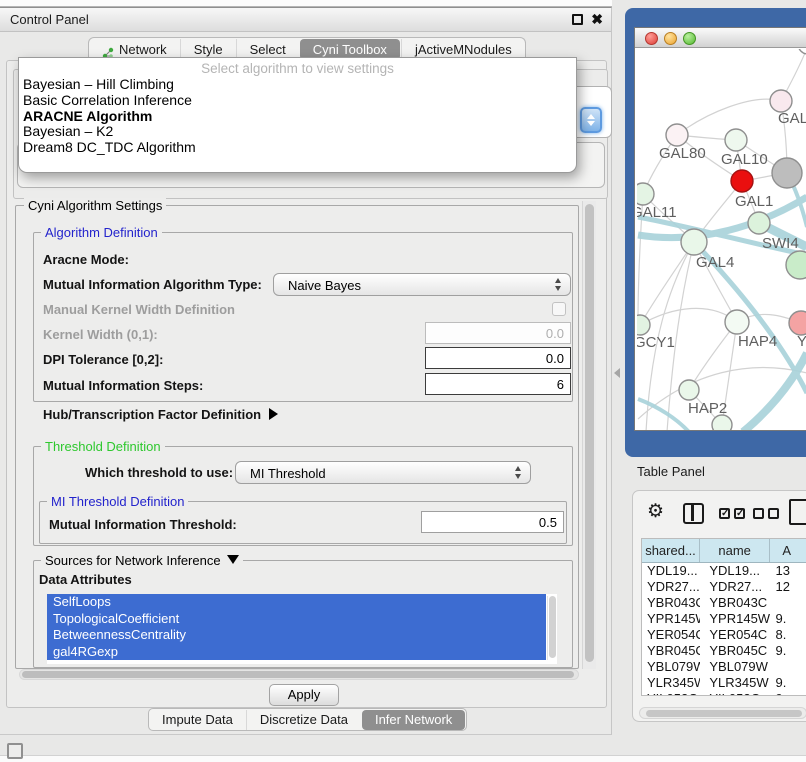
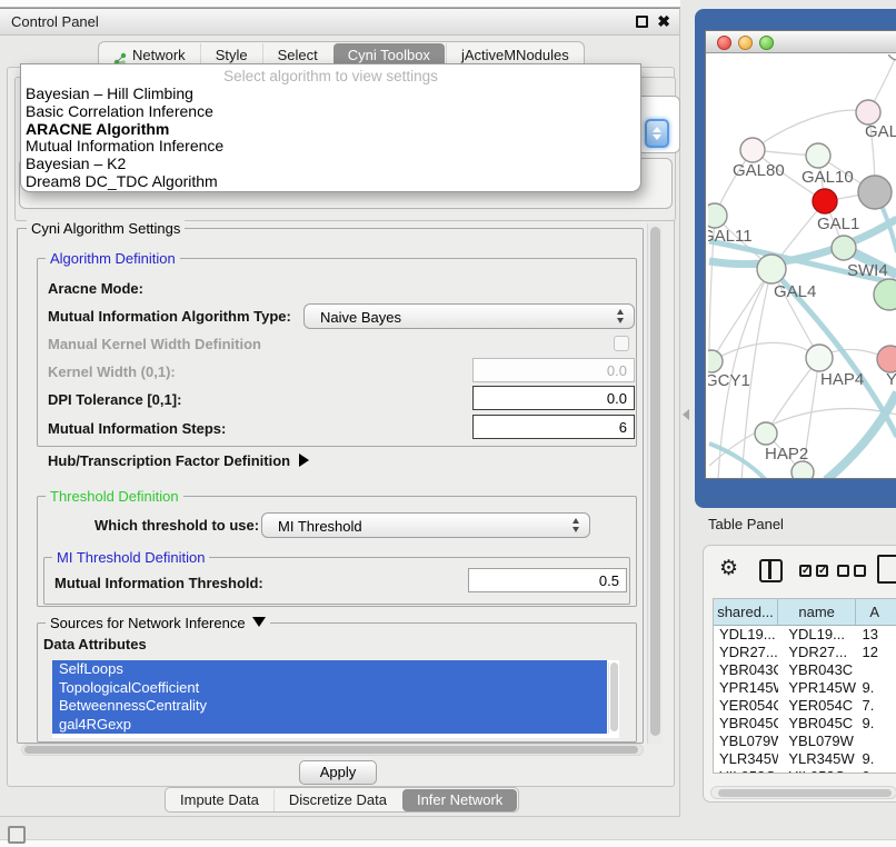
  Control Panel
  ✖
  Network
  Style
  Select
  Cyni Toolbox
  jActiveMNodules
  Cyni Algorithm Settings
  Algorithm Definition
  Aracne Mode:
  Mutual Information Algorithm Type:
  Naive Bayes
  Manual Kernel Width Definition
  Kernel Width (0,1):
  0.0
- DPI Tolerance [0,2]:
+ DPI Tolerance [0,1]:
  0.0
  Mutual Information Steps:
  6
  Hub/Transcription Factor Definition
  Threshold Definition
  Which threshold to use:
  MI Threshold
  MI Threshold Definition
  Mutual Information Threshold:
  0.5
  Sources for Network Inference
  Data Attributes
  SelfLoops
  TopologicalCoefficient
  BetweennessCentrality
  gal4RGexp
  Apply
  Impute Data
  Discretize Data
  Infer Network
  Select algorithm to view settings
  Bayesian – Hill Climbing
  Basic Correlation Inference
  ARACNE Algorithm
+ Mutual Information Inference
  Bayesian – K2
  Dream8 DC_TDC Algorithm
  GAL
  GAL80
  GAL10
  GAL1
  GAL11
  SWI4
  GAL4
  GCY1
  HAP4
  Y
  HAP2
  Table Panel
  ⚙
  ✓
  ✓
  shared...
  name
  A
  YDL19...
  YDL19...
  13
  YDR27...
  YDR27...
  12
  YBR043C
  YBR043C
  YPR145
  YPR145W
  9.
  YER054C
  YER054C
- 8.
+ 7.
  YBR045C
  YBR045C
  9.
  YBL079W
  YBL079W
  YLR345W
  YLR345W
  9.
